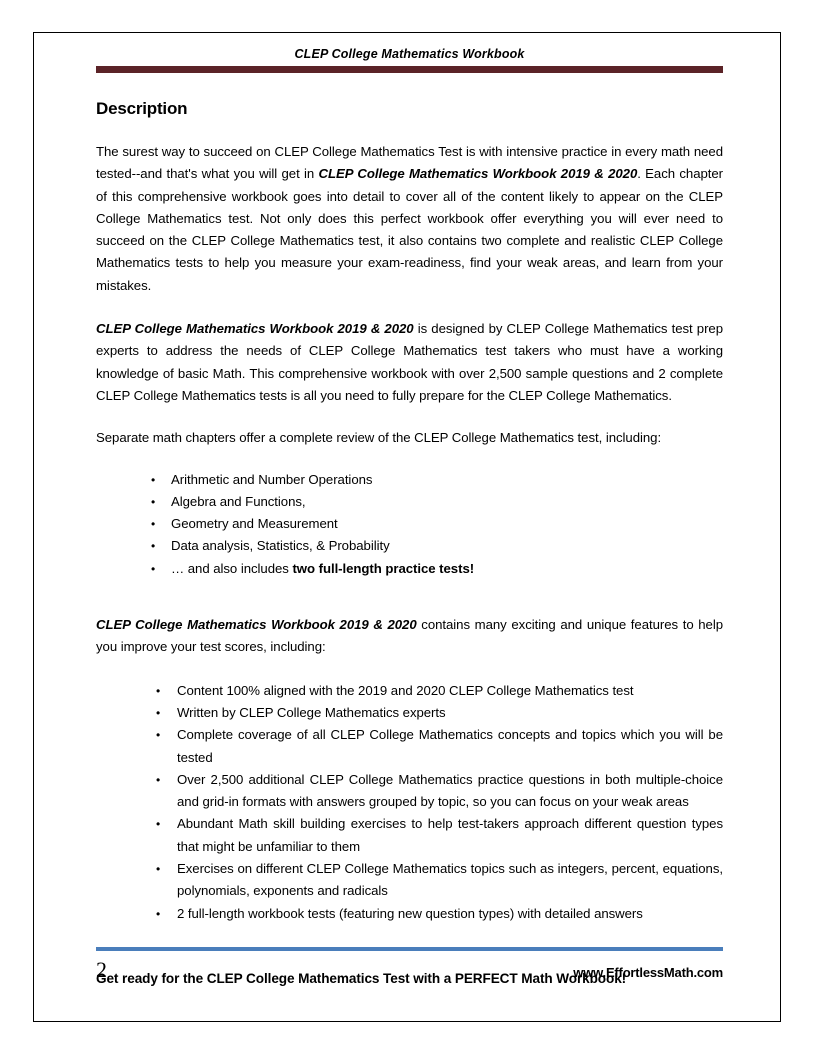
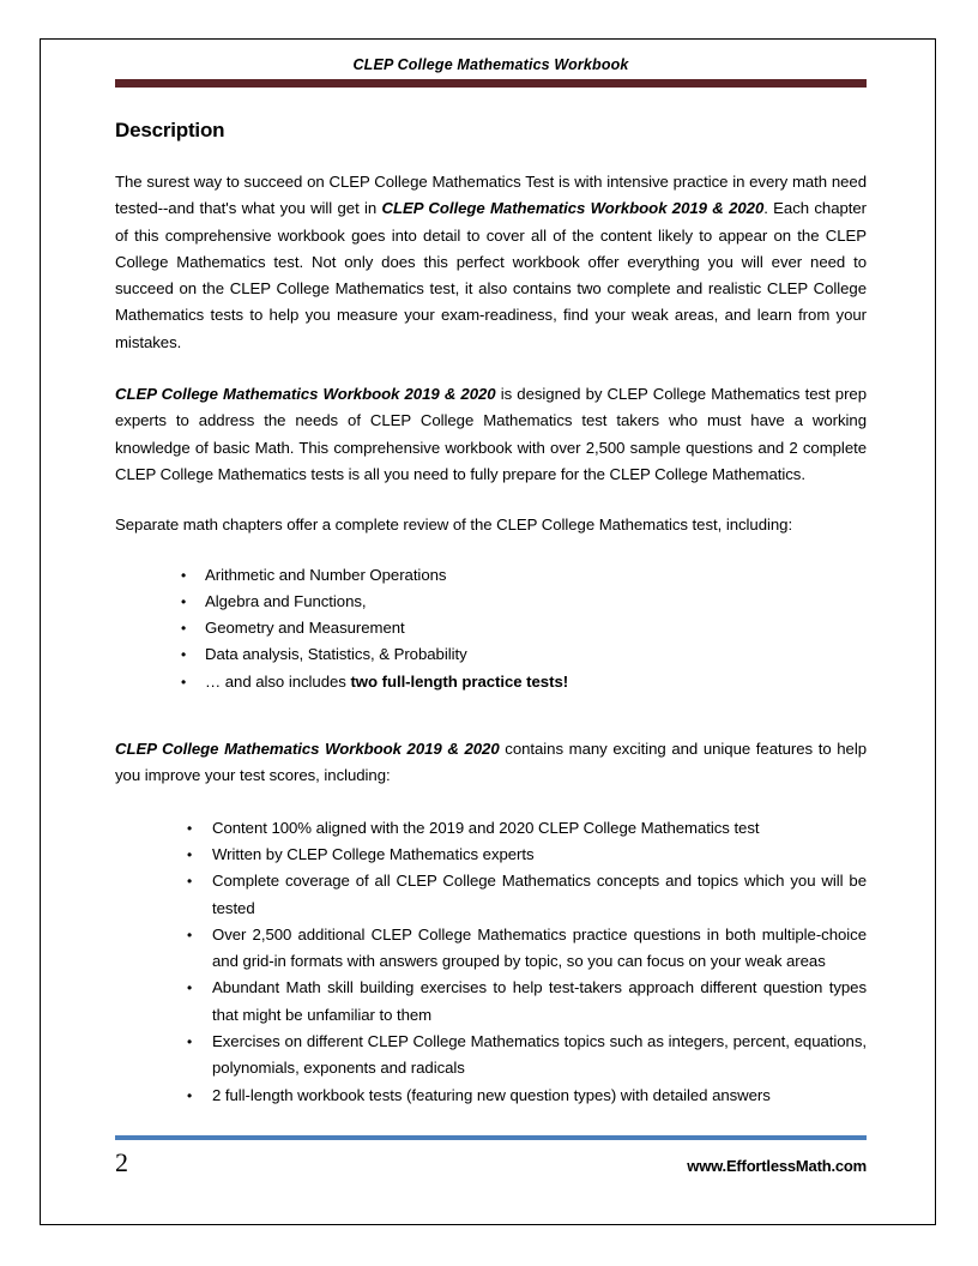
  CLEP College Mathematics Workbook
  Description
  The surest way to succeed on CLEP College Mathematics Test is with intensive practice in every math need tested--and that's what you will get in CLEP College Mathematics Workbook 2019 & 2020. Each chapter of this comprehensive workbook goes into detail to cover all of the content likely to appear on the CLEP College Mathematics test. Not only does this perfect workbook offer everything you will ever need to succeed on the CLEP College Mathematics test, it also contains two complete and realistic CLEP College Mathematics tests to help you measure your exam-readiness, find your weak areas, and learn from your mistakes.
  CLEP College Mathematics Workbook 2019 & 2020 is designed by CLEP College Mathematics test prep experts to address the needs of CLEP College Mathematics test takers who must have a working knowledge of basic Math. This comprehensive workbook with over 2,500 sample questions and 2 complete CLEP College Mathematics tests is all you need to fully prepare for the CLEP College Mathematics.
  Separate math chapters offer a complete review of the CLEP College Mathematics test, including:
  Arithmetic and Number Operations
  Algebra and Functions,
  Geometry and Measurement
  Data analysis, Statistics, & Probability
  … and also includes two full-length practice tests!
  CLEP College Mathematics Workbook 2019 & 2020 contains many exciting and unique features to help you improve your test scores, including:
  Content 100% aligned with the 2019 and 2020 CLEP College Mathematics test
  Written by CLEP College Mathematics experts
  Complete coverage of all CLEP College Mathematics concepts and topics which you will be tested
  Over 2,500 additional CLEP College Mathematics practice questions in both multiple-choice and grid-in formats with answers grouped by topic, so you can focus on your weak areas
  Abundant Math skill building exercises to help test-takers approach different question types that might be unfamiliar to them
  Exercises on different CLEP College Mathematics topics such as integers, percent, equations, polynomials, exponents and radicals
  2 full-length workbook tests (featuring new question types) with detailed answers
- Get ready for the CLEP College Mathematics Test with a PERFECT Math Workbook!
  2
  www.EffortlessMath.com
